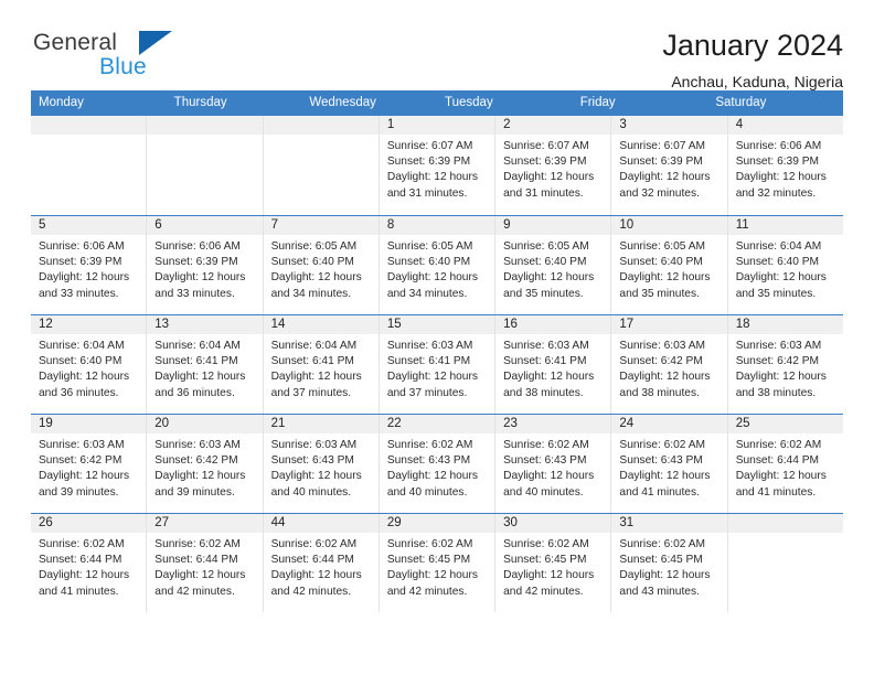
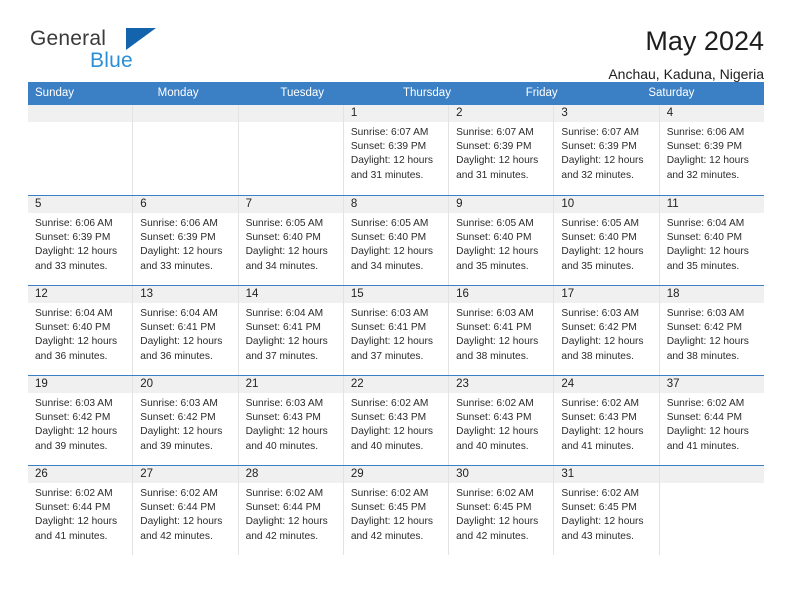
  General
  Blue
- January 2024
+ May 2024
  Anchau, Kaduna, Nigeria
+ Sunday
  Monday
- Thursday
+ Tuesday
- Wednesday
- Tuesday
+ Thursday
  Friday
  Saturday
  1
  Sunrise: 6:07 AM
  Sunset: 6:39 PM
  Daylight: 12 hours and 31 minutes.
  2
  Sunrise: 6:07 AM
  Sunset: 6:39 PM
  Daylight: 12 hours and 31 minutes.
  3
  Sunrise: 6:07 AM
  Sunset: 6:39 PM
  Daylight: 12 hours and 32 minutes.
  4
  Sunrise: 6:06 AM
  Sunset: 6:39 PM
  Daylight: 12 hours and 32 minutes.
  5
  Sunrise: 6:06 AM
  Sunset: 6:39 PM
  Daylight: 12 hours and 33 minutes.
  6
  Sunrise: 6:06 AM
  Sunset: 6:39 PM
  Daylight: 12 hours and 33 minutes.
  7
  Sunrise: 6:05 AM
  Sunset: 6:40 PM
  Daylight: 12 hours and 34 minutes.
  8
  Sunrise: 6:05 AM
  Sunset: 6:40 PM
  Daylight: 12 hours and 34 minutes.
  9
  Sunrise: 6:05 AM
  Sunset: 6:40 PM
  Daylight: 12 hours and 35 minutes.
  10
  Sunrise: 6:05 AM
  Sunset: 6:40 PM
  Daylight: 12 hours and 35 minutes.
  11
  Sunrise: 6:04 AM
  Sunset: 6:40 PM
  Daylight: 12 hours and 35 minutes.
  12
  Sunrise: 6:04 AM
  Sunset: 6:40 PM
  Daylight: 12 hours and 36 minutes.
  13
  Sunrise: 6:04 AM
  Sunset: 6:41 PM
  Daylight: 12 hours and 36 minutes.
  14
  Sunrise: 6:04 AM
  Sunset: 6:41 PM
  Daylight: 12 hours and 37 minutes.
  15
  Sunrise: 6:03 AM
  Sunset: 6:41 PM
  Daylight: 12 hours and 37 minutes.
  16
  Sunrise: 6:03 AM
  Sunset: 6:41 PM
  Daylight: 12 hours and 38 minutes.
  17
  Sunrise: 6:03 AM
  Sunset: 6:42 PM
  Daylight: 12 hours and 38 minutes.
  18
  Sunrise: 6:03 AM
  Sunset: 6:42 PM
  Daylight: 12 hours and 38 minutes.
  19
  Sunrise: 6:03 AM
  Sunset: 6:42 PM
  Daylight: 12 hours and 39 minutes.
  20
  Sunrise: 6:03 AM
  Sunset: 6:42 PM
  Daylight: 12 hours and 39 minutes.
  21
  Sunrise: 6:03 AM
  Sunset: 6:43 PM
  Daylight: 12 hours and 40 minutes.
  22
  Sunrise: 6:02 AM
  Sunset: 6:43 PM
  Daylight: 12 hours and 40 minutes.
  23
  Sunrise: 6:02 AM
  Sunset: 6:43 PM
  Daylight: 12 hours and 40 minutes.
  24
  Sunrise: 6:02 AM
  Sunset: 6:43 PM
  Daylight: 12 hours and 41 minutes.
- 25
+ 37
  Sunrise: 6:02 AM
  Sunset: 6:44 PM
  Daylight: 12 hours and 41 minutes.
  26
  Sunrise: 6:02 AM
  Sunset: 6:44 PM
  Daylight: 12 hours and 41 minutes.
  27
  Sunrise: 6:02 AM
  Sunset: 6:44 PM
  Daylight: 12 hours and 42 minutes.
- 44
+ 28
  Sunrise: 6:02 AM
  Sunset: 6:44 PM
  Daylight: 12 hours and 42 minutes.
  29
  Sunrise: 6:02 AM
  Sunset: 6:45 PM
  Daylight: 12 hours and 42 minutes.
  30
  Sunrise: 6:02 AM
  Sunset: 6:45 PM
  Daylight: 12 hours and 42 minutes.
  31
  Sunrise: 6:02 AM
  Sunset: 6:45 PM
  Daylight: 12 hours and 43 minutes.
